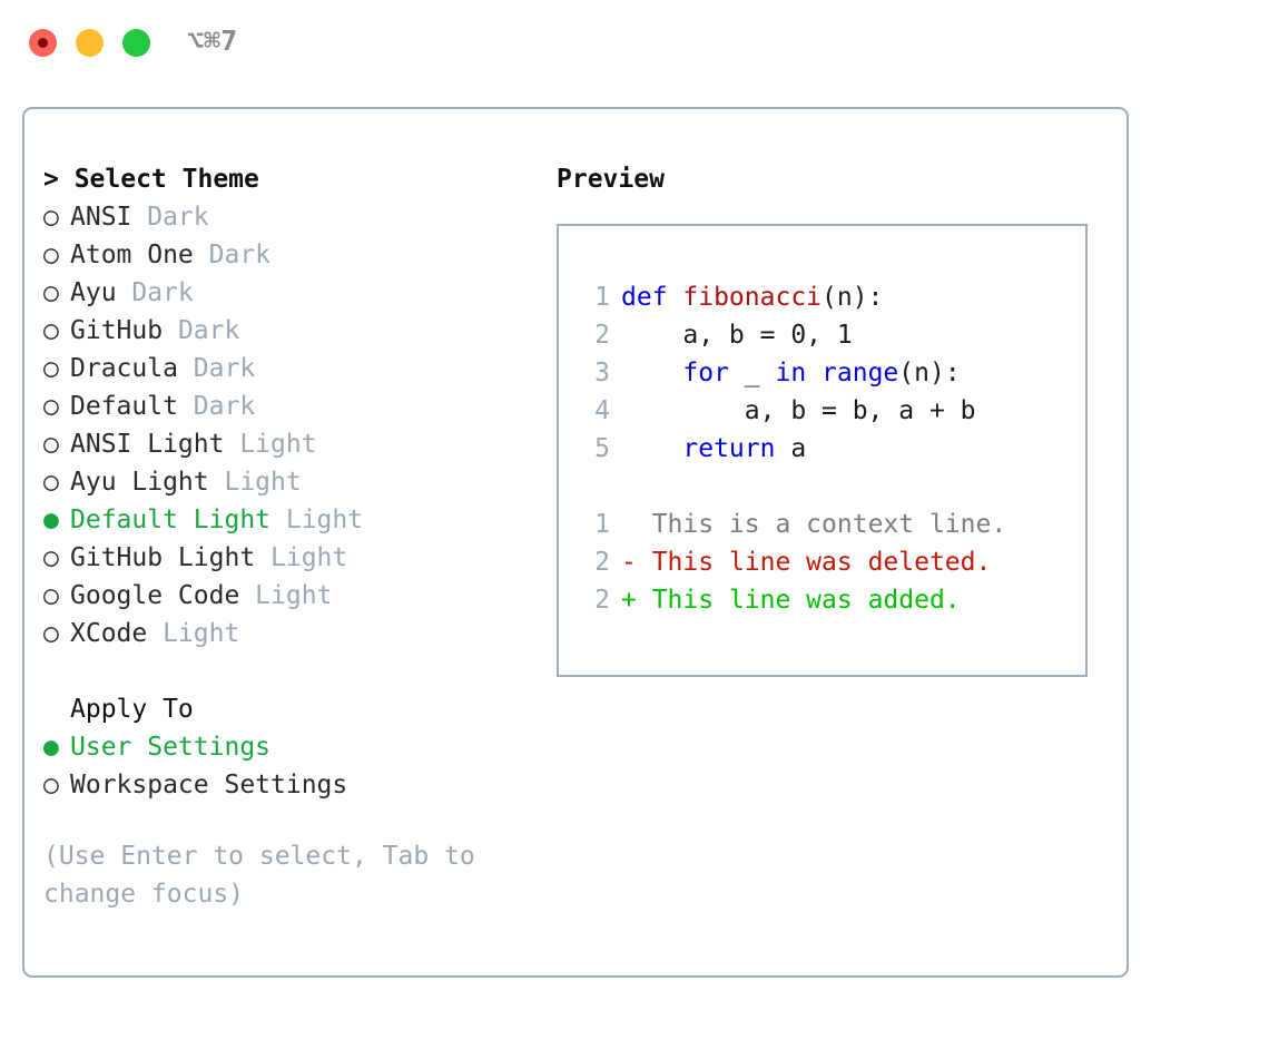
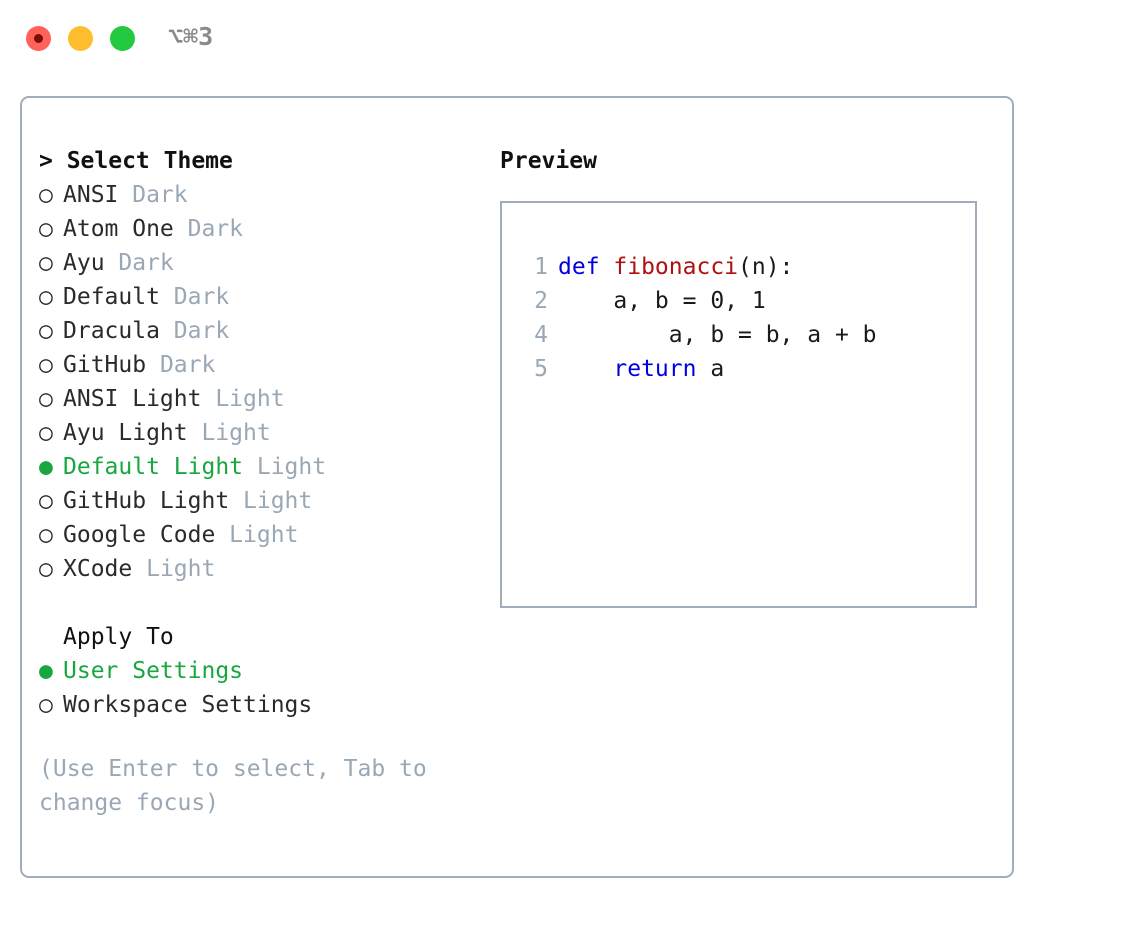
- ⌥⌘7
+ ⌥⌘3
  > Select Theme
  ○ ANSI Dark
  ○ Atom One Dark
  ○ Ayu Dark
- ○ GitHub Dark
+ ○ Default Dark
  ○ Dracula Dark
- ○ Default Dark
+ ○ GitHub Dark
  ○ ANSI Light Light
  ○ Ayu Light Light
  ● Default Light Light
  ○ GitHub Light Light
  ○ Google Code Light
  ○ XCode Light
  Apply To
  ● User Settings
  ○ Workspace Settings
  (Use Enter to select, Tab to change focus)
  Preview
  1 def fibonacci(n):
  2 a, b = 0, 1
- 3 for _ in range(n):
  4 a, b = b, a + b
  5 return a
- 1 This is a context line.
- 2 - This line was deleted.
- 2 + This line was added.
